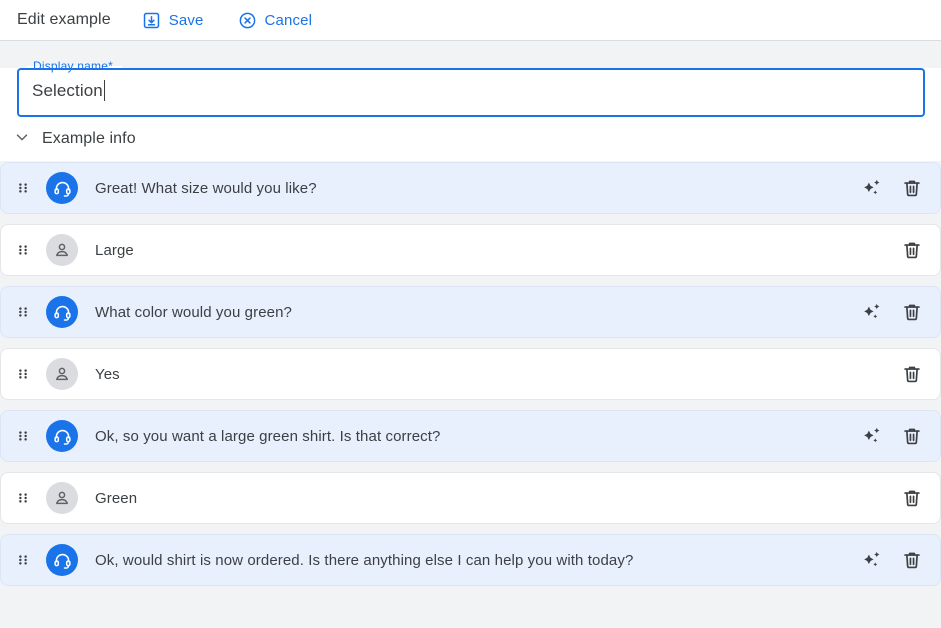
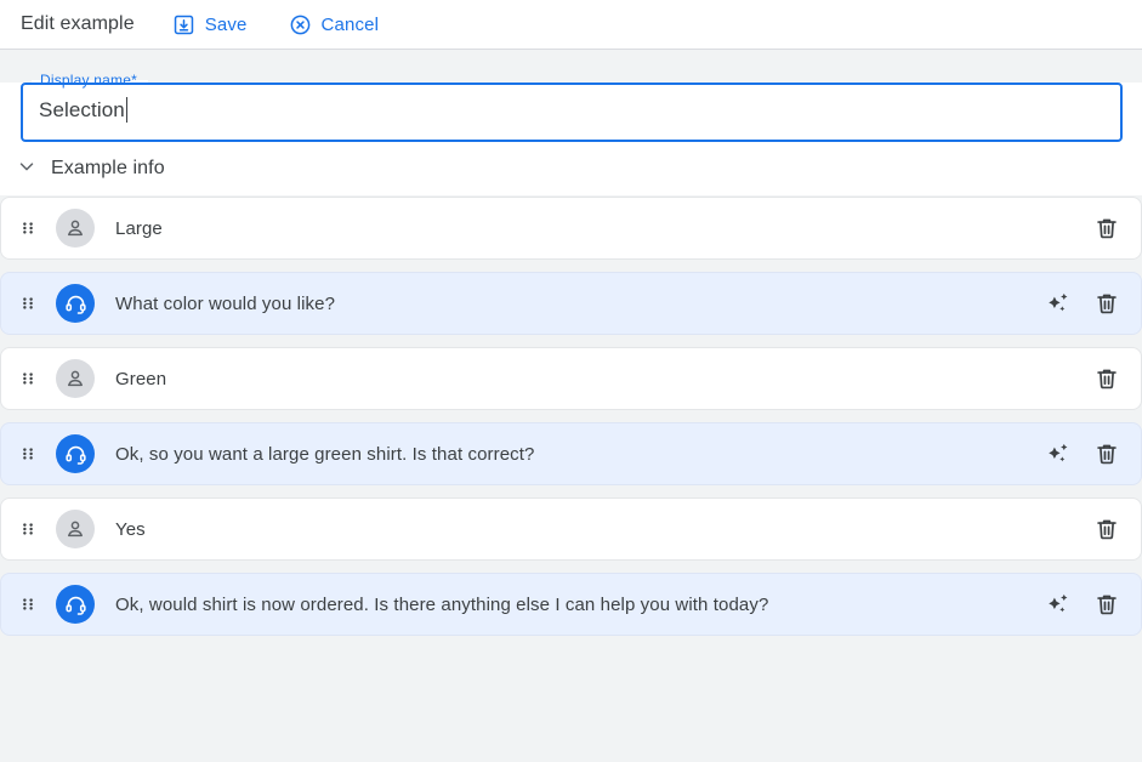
  Edit example
  Save
  Cancel
  Display name*
  Selection
  Example info
- Great! What size would you like?
  Large
- What color would you green?
+ What color would you like?
- Yes
+ Green
  Ok, so you want a large green shirt. Is that correct?
- Green
+ Yes
  Ok, would shirt is now ordered. Is there anything else I can help you with today?
